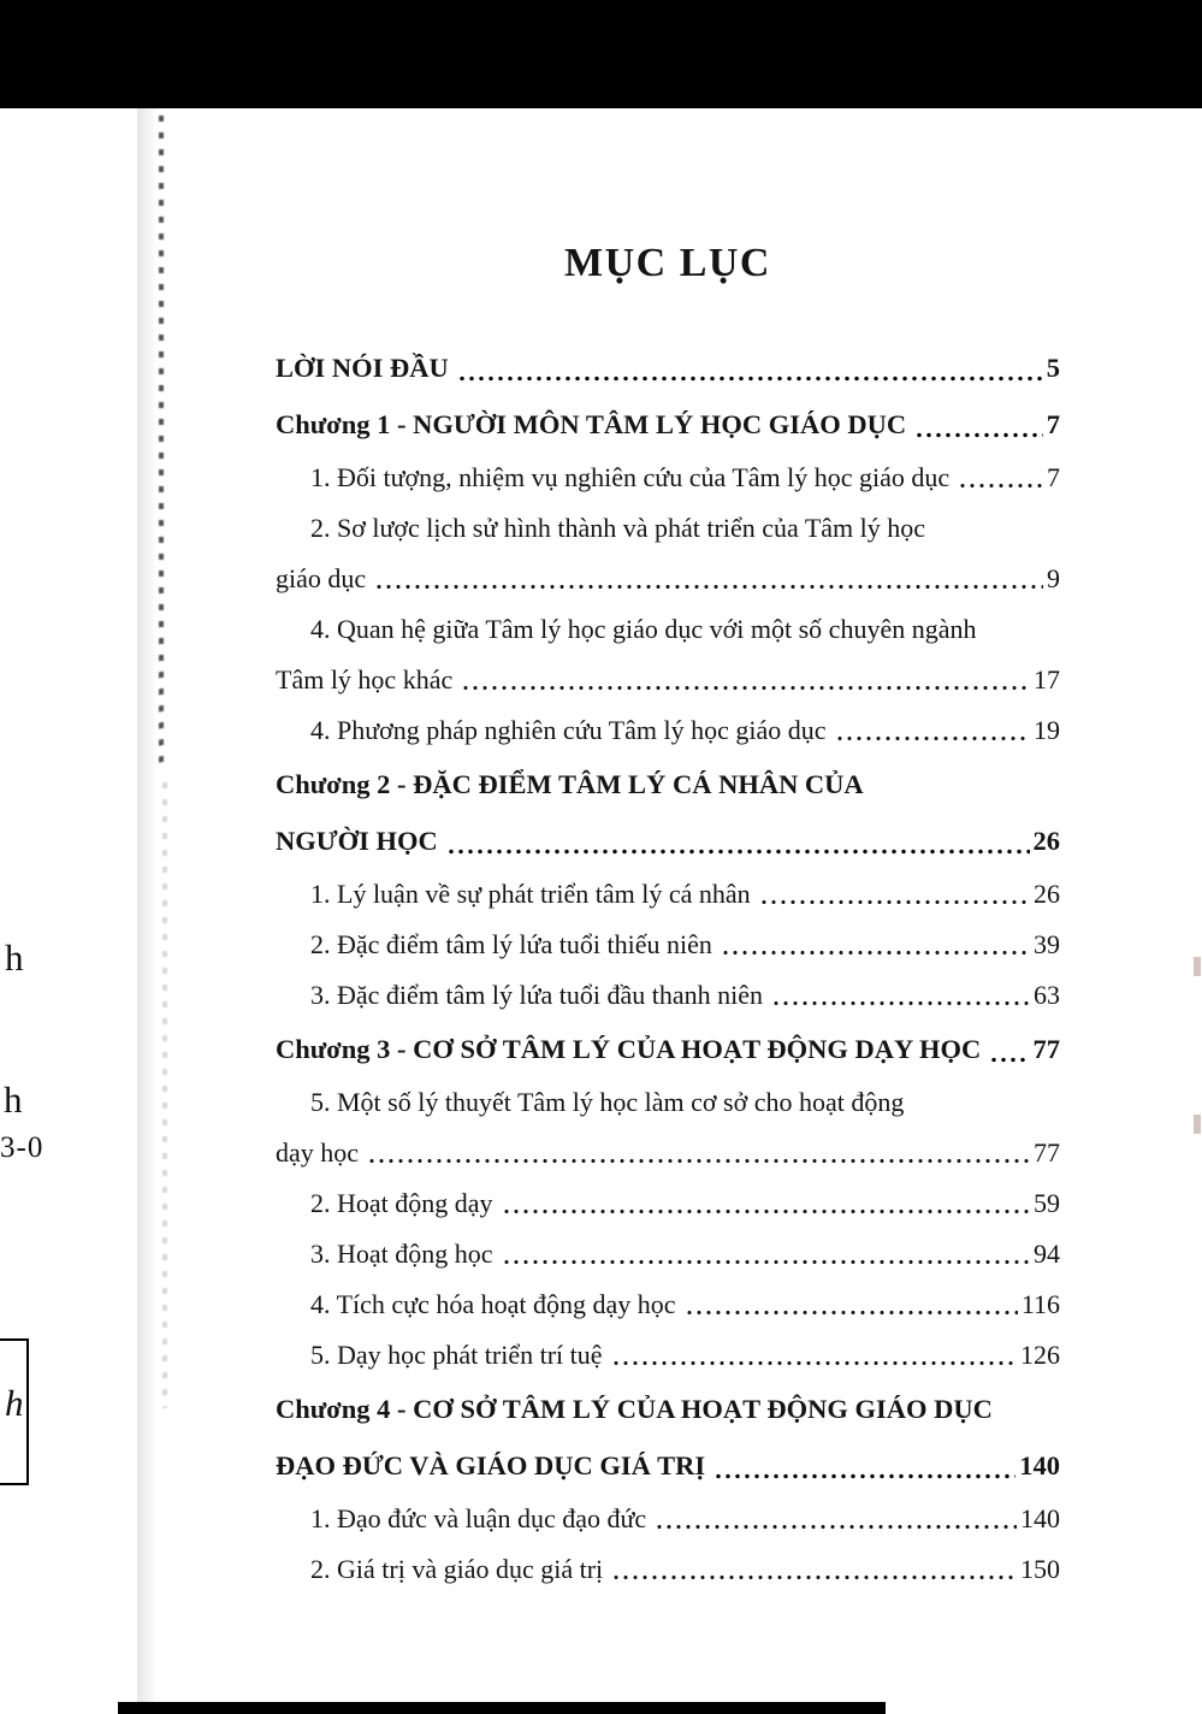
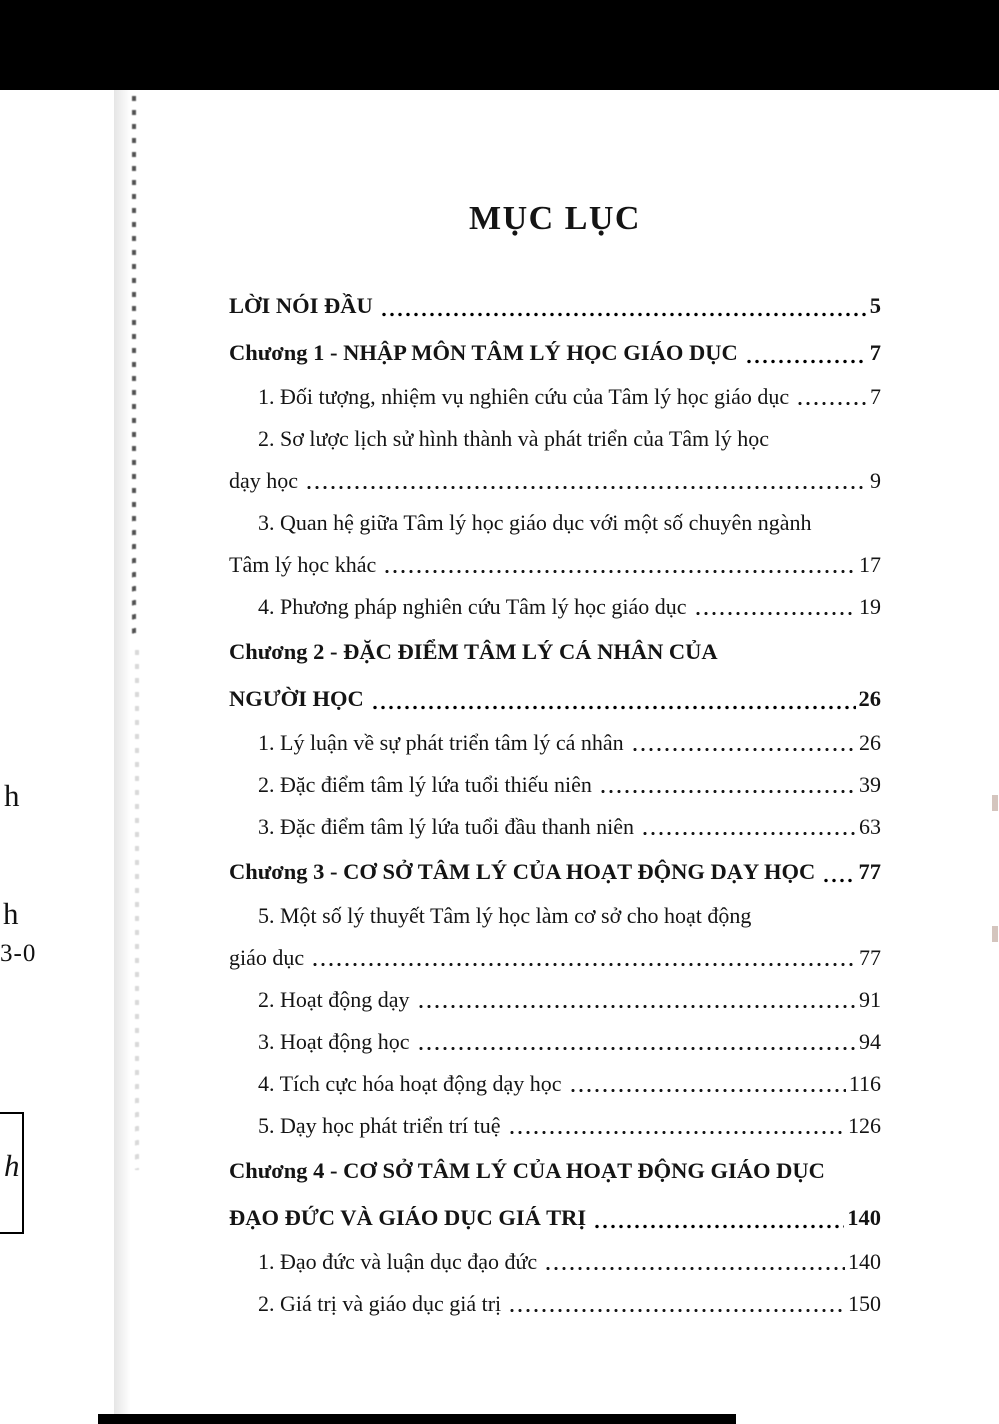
  h
  h
  3-0
  h
  MỤC LỤC
  LỜI NÓI ĐẦU
  5
- Chương 1 - NGƯỜI MÔN TÂM LÝ HỌC GIÁO DỤC
+ Chương 1 - NHẬP MÔN TÂM LÝ HỌC GIÁO DỤC
  7
  1. Đối tượng, nhiệm vụ nghiên cứu của Tâm lý học giáo dục
  7
  2. Sơ lược lịch sử hình thành và phát triển của Tâm lý học
- giáo dục
+ dạy học
  9
- 4. Quan hệ giữa Tâm lý học giáo dục với một số chuyên ngành
+ 3. Quan hệ giữa Tâm lý học giáo dục với một số chuyên ngành
  Tâm lý học khác
  17
  4. Phương pháp nghiên cứu Tâm lý học giáo dục
  19
  Chương 2 - ĐẶC ĐIỂM TÂM LÝ CÁ NHÂN CỦA
  NGƯỜI HỌC
  26
  1. Lý luận về sự phát triển tâm lý cá nhân
  26
  2. Đặc điểm tâm lý lứa tuổi thiếu niên
  39
  3. Đặc điểm tâm lý lứa tuổi đầu thanh niên
  63
  Chương 3 - CƠ SỞ TÂM LÝ CỦA HOẠT ĐỘNG DẠY HỌC
  77
  5. Một số lý thuyết Tâm lý học làm cơ sở cho hoạt động
- dạy học
+ giáo dục
  77
  2. Hoạt động dạy
- 59
+ 91
  3. Hoạt động học
  94
  4. Tích cực hóa hoạt động dạy học
  116
  5. Dạy học phát triển trí tuệ
  126
  Chương 4 - CƠ SỞ TÂM LÝ CỦA HOẠT ĐỘNG GIÁO DỤC
  ĐẠO ĐỨC VÀ GIÁO DỤC GIÁ TRỊ
  140
  1. Đạo đức và luận dục đạo đức
  140
  2. Giá trị và giáo dục giá trị
  150
